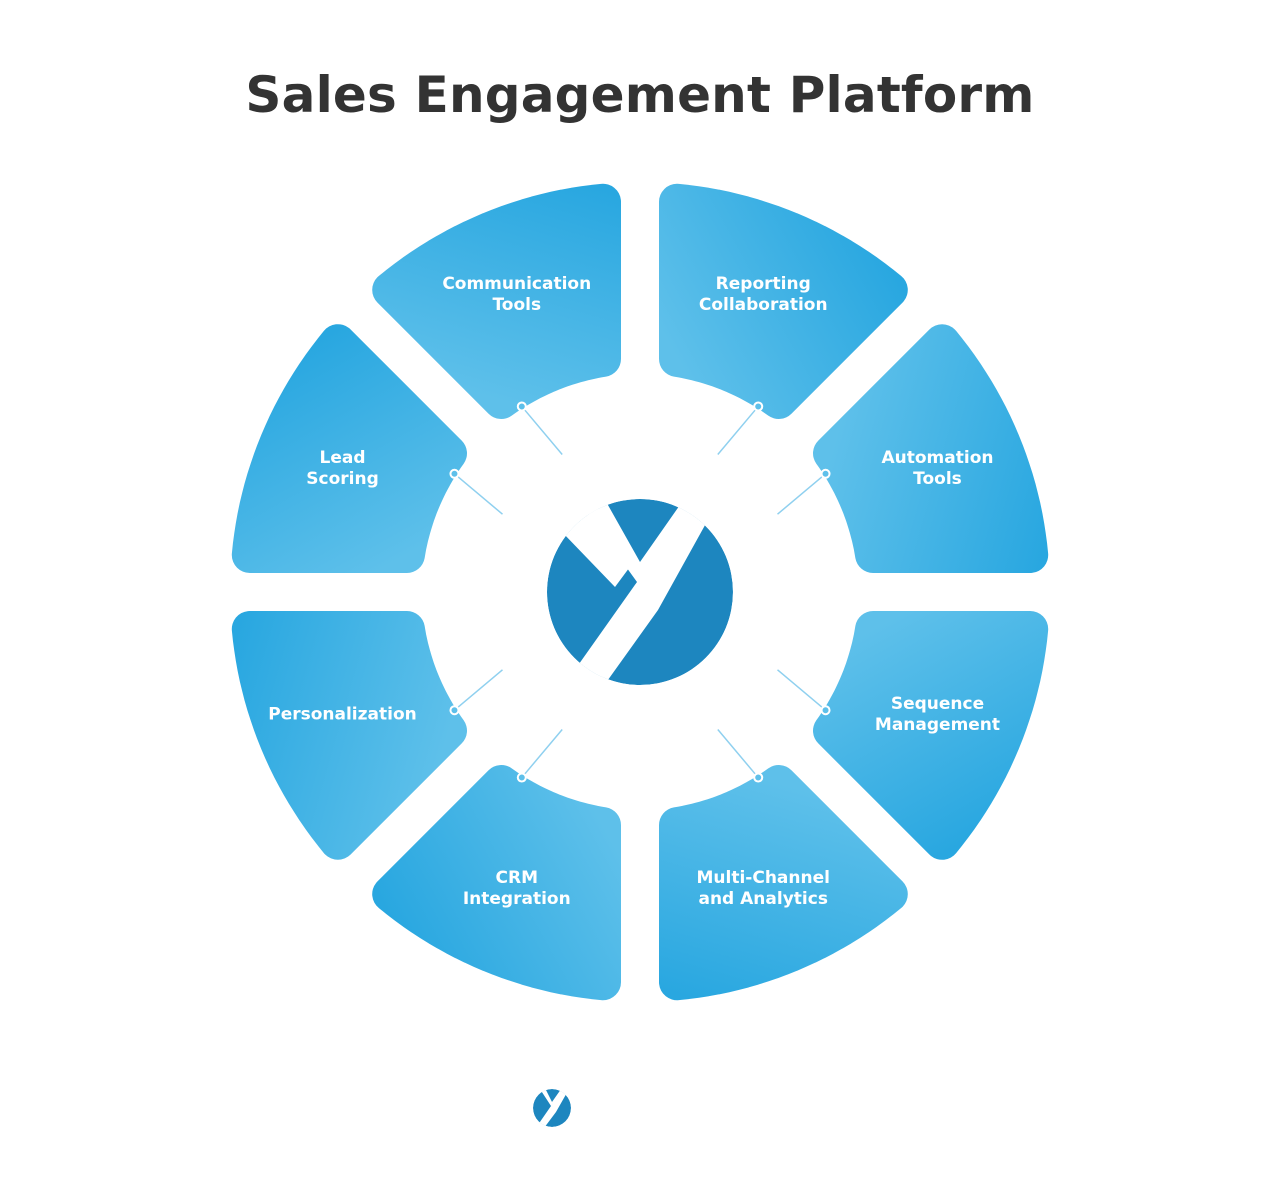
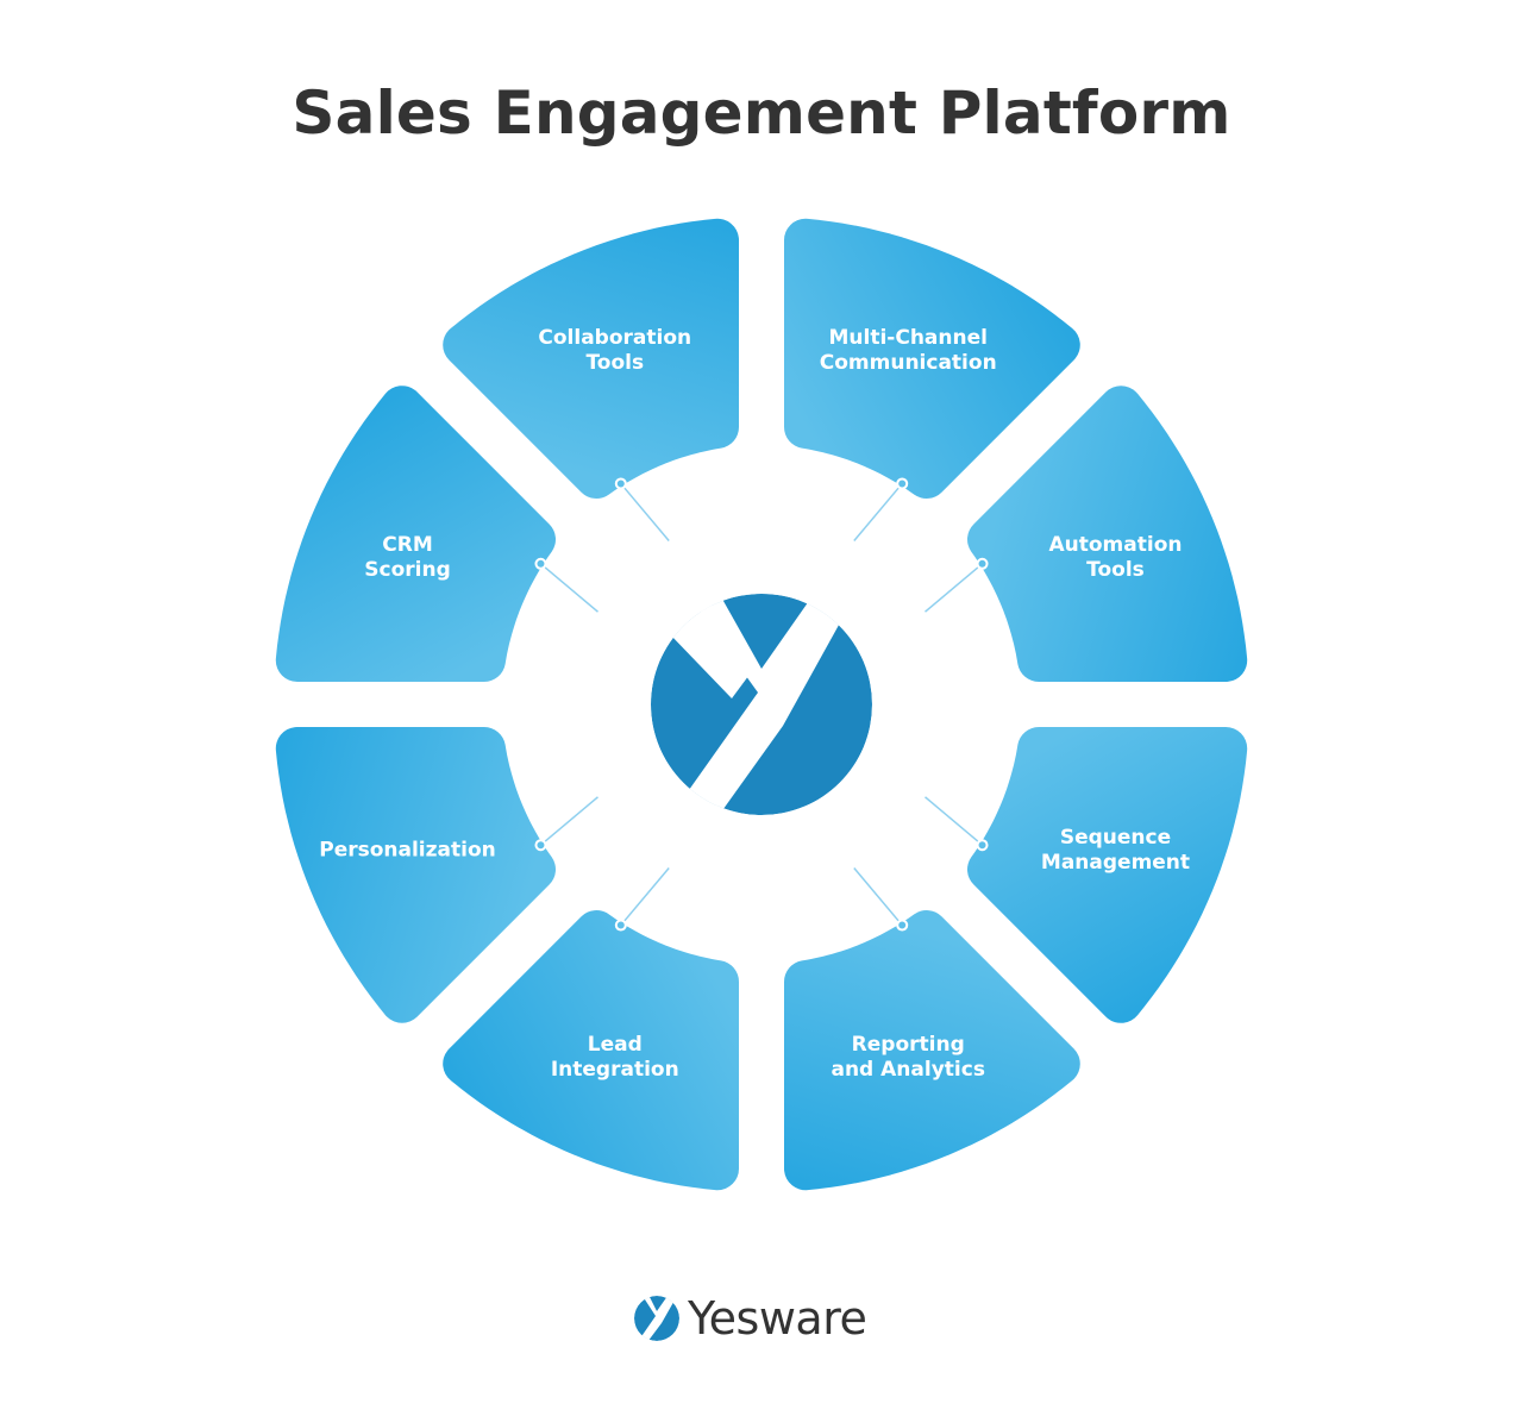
  Sales Engagement Platform
- Reporting
+ Multi-Channel
- Collaboration
+ Communication
  Automation
  Tools
  Sequence
  Management
- Multi-Channel
+ Reporting
  and Analytics
- CRM
+ Lead
  Integration
  Personalization
- Lead
+ CRM
  Scoring
- Communication
+ Collaboration
  Tools
+ Yesware
